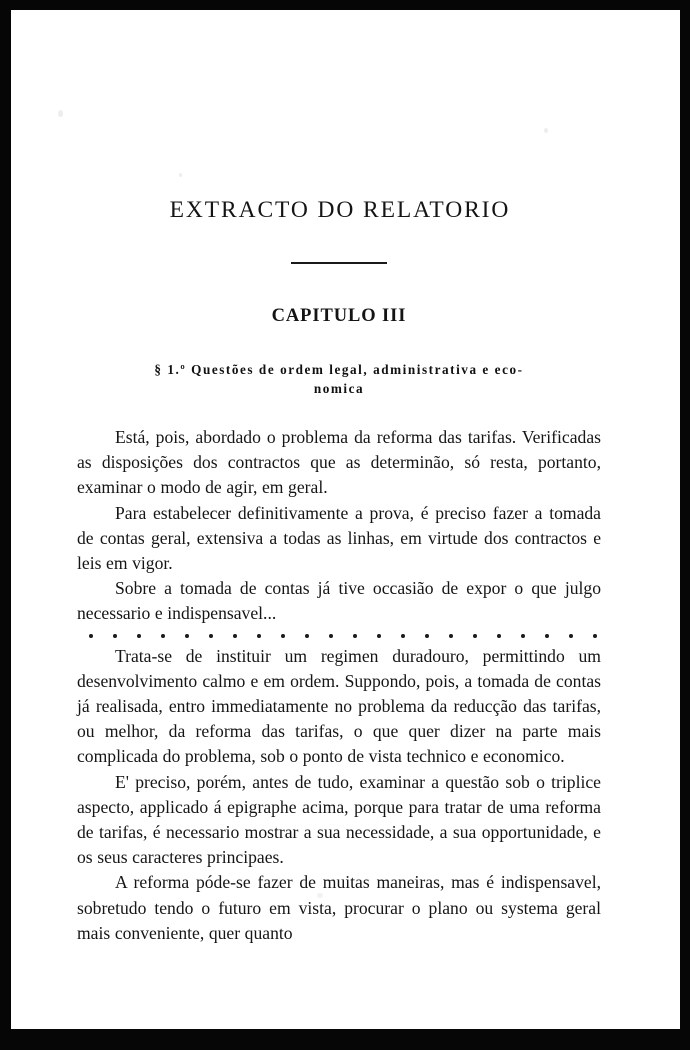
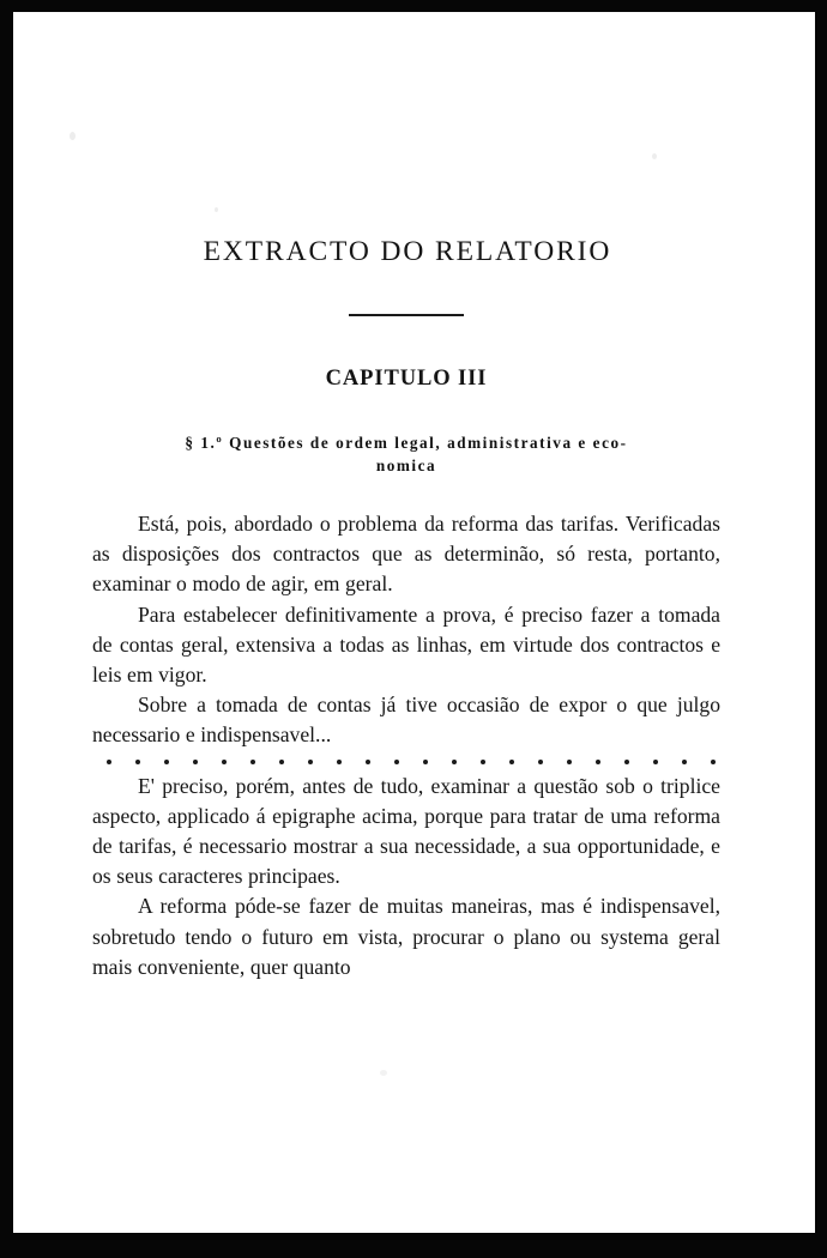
  EXTRACTO DO RELATORIO
  CAPITULO III
  § 1.º Questões de ordem legal, administrativa e eco-
  nomica
  Está, pois, abordado o problema da reforma das tarifas. Verificadas as disposições dos contractos que as determinão, só resta, portanto, examinar o modo de agir, em geral.
  Para estabelecer definitivamente a prova, é preciso fazer a tomada de contas geral, extensiva a todas as linhas, em virtude dos contractos e leis em vigor.
  Sobre a tomada de contas já tive occasião de expor o que julgo necessario e indispensavel...
- Trata-se de instituir um regimen duradouro, permittindo um desenvolvimento calmo e em ordem. Suppondo, pois, a tomada de contas já realisada, entro immediatamente no problema da reducção das tarifas, ou melhor, da reforma das tarifas, o que quer dizer na parte mais complicada do problema, sob o ponto de vista technico e economico.
  E' preciso, porém, antes de tudo, examinar a questão sob o triplice aspecto, applicado á epigraphe acima, porque para tratar de uma reforma de tarifas, é necessario mostrar a sua necessidade, a sua opportunidade, e os seus caracteres principaes.
  A reforma póde-se fazer de muitas maneiras, mas é indispensavel, sobretudo tendo o futuro em vista, procurar o plano ou systema geral mais conveniente, quer quanto
